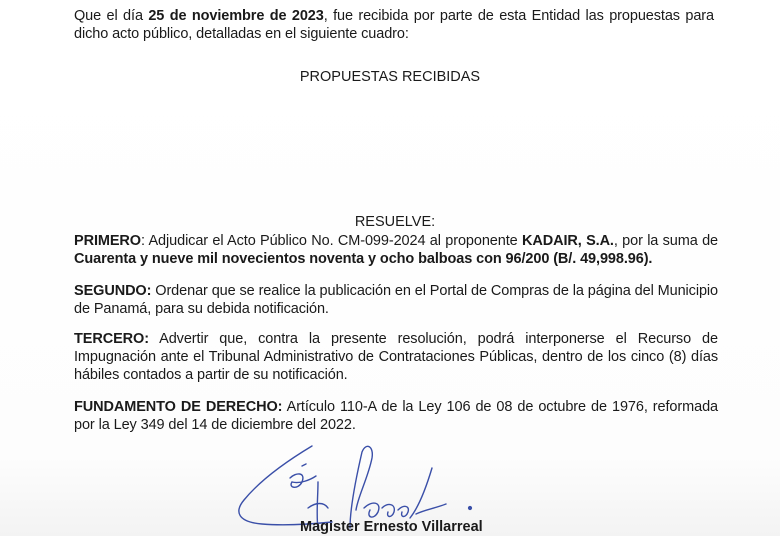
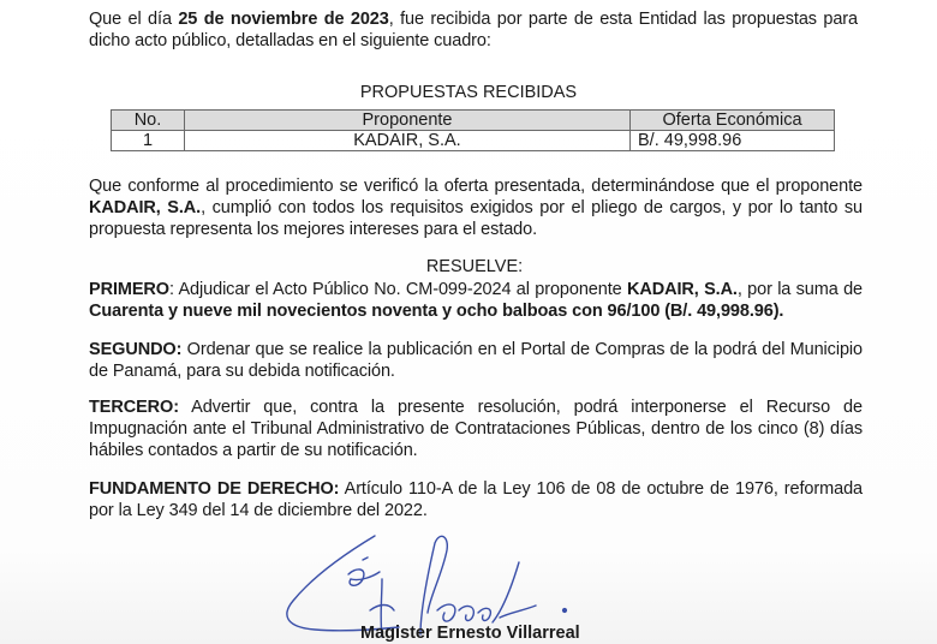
  Que el día 25 de noviembre de 2023, fue recibida por parte de esta Entidad las propuestas para dicho acto público, detalladas en el siguiente cuadro:
  PROPUESTAS RECIBIDAS
+ No.	Proponente	Oferta Económica
+ 1	KADAIR, S.A.	B/. 49,998.96
+ Que conforme al procedimiento se verificó la oferta presentada, determinándose que el proponente KADAIR, S.A., cumplió con todos los requisitos exigidos por el pliego de cargos, y por lo tanto su propuesta representa los mejores intereses para el estado.
  RESUELVE:
- PRIMERO: Adjudicar el Acto Público No. CM-099-2024 al proponente KADAIR, S.A., por la suma de Cuarenta y nueve mil novecientos noventa y ocho balboas con 96/200 (B/. 49,998.96).
+ PRIMERO: Adjudicar el Acto Público No. CM-099-2024 al proponente KADAIR, S.A., por la suma de Cuarenta y nueve mil novecientos noventa y ocho balboas con 96/100 (B/. 49,998.96).
- SEGUNDO: Ordenar que se realice la publicación en el Portal de Compras de la página del Municipio de Panamá, para su debida notificación.
+ SEGUNDO: Ordenar que se realice la publicación en el Portal de Compras de la podrá del Municipio de Panamá, para su debida notificación.
  TERCERO: Advertir que, contra la presente resolución, podrá interponerse el Recurso de Impugnación ante el Tribunal Administrativo de Contrataciones Públicas, dentro de los cinco (8) días hábiles contados a partir de su notificación.
  FUNDAMENTO DE DERECHO: Artículo 110-A de la Ley 106 de 08 de octubre de 1976, reformada por la Ley 349 del 14 de diciembre del 2022.
  Magister Ernesto Villarreal
